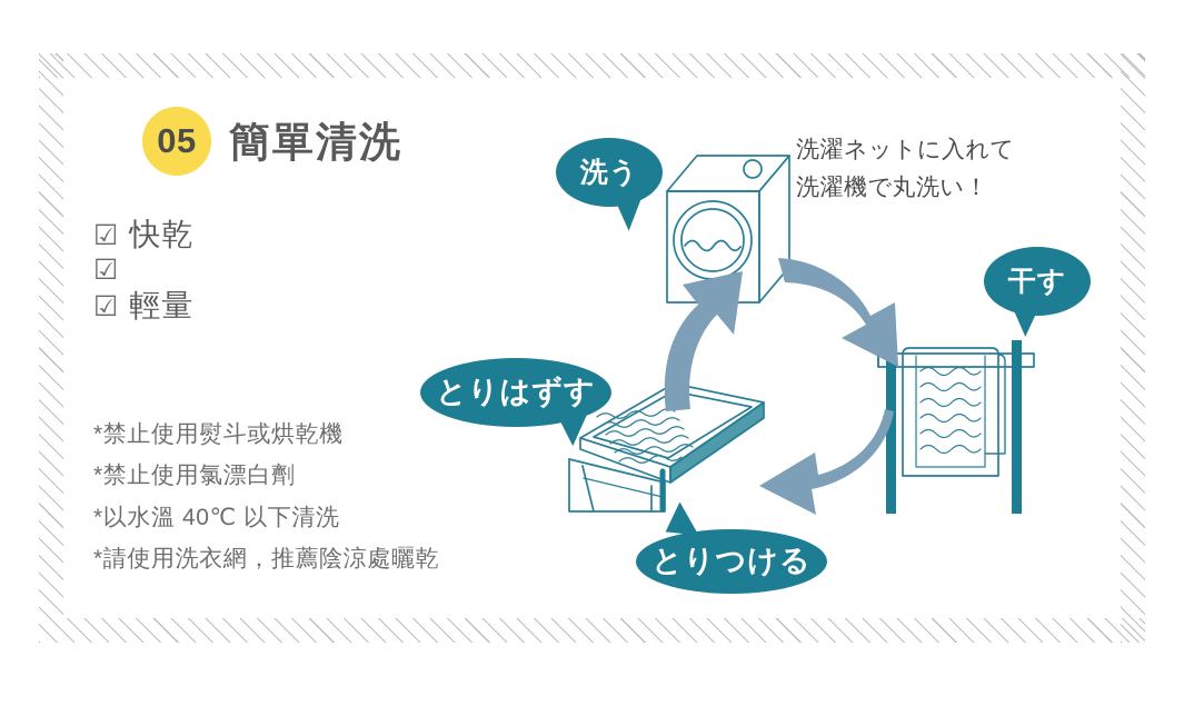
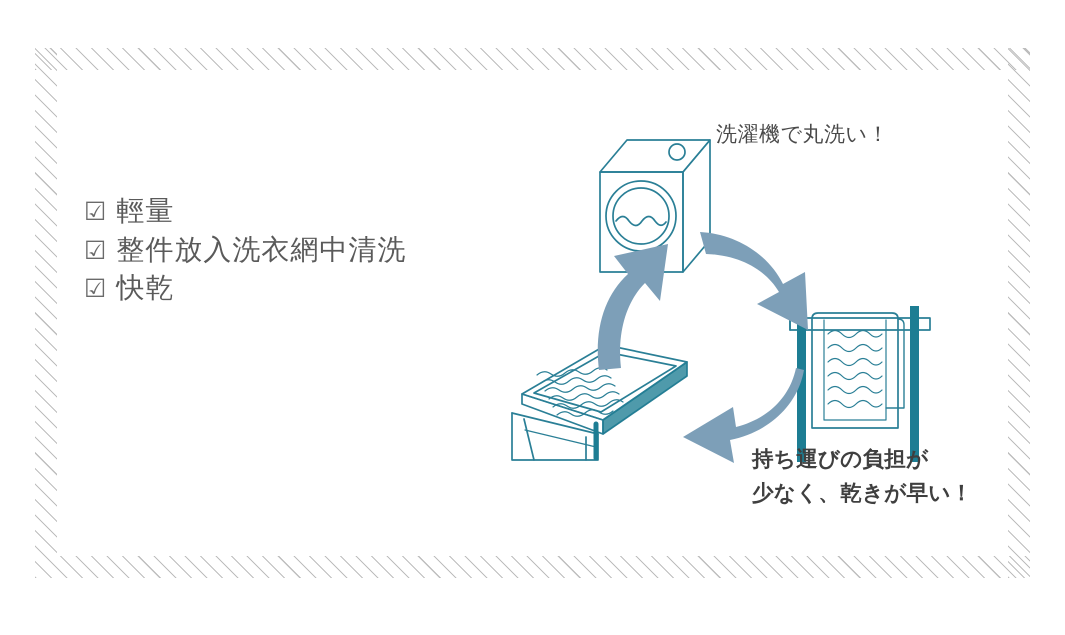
- 05
- 簡單清洗
  ☑
- 快乾
+ 輕量
  ☑
+ 整件放入洗衣網中清洗
  ☑
- 輕量
+ 快乾
- *禁止使用熨斗或烘乾機
- *禁止使用氯漂白劑
- *以水溫 40℃ 以下清洗
- *請使用洗衣網，推薦陰涼處曬乾
- 洗う
- 干す
- とりはずす
- とりつける
- 洗濯ネットに入れて
  洗濯機で丸洗い！
+ 持ち運びの負担が
+ 少なく、乾きが早い！
